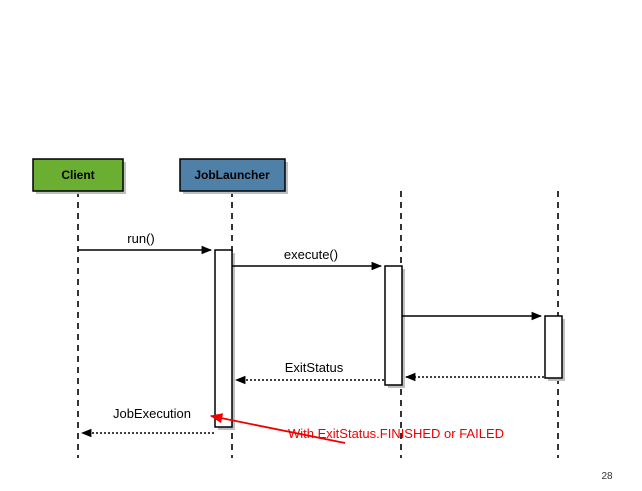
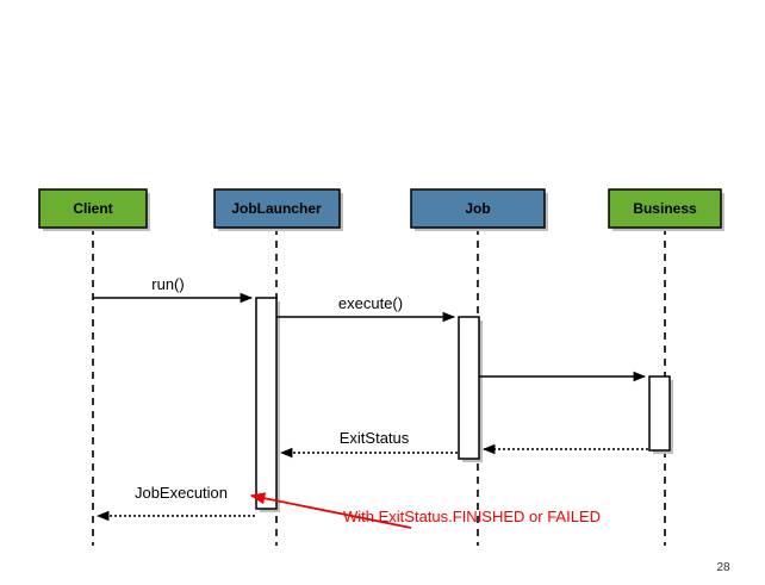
  Client
  JobLauncher
+ Job
+ Business
  run()
  execute()
  ExitStatus
  JobExecution
  With ExitStatus.FINISHED or FAILED
  28
